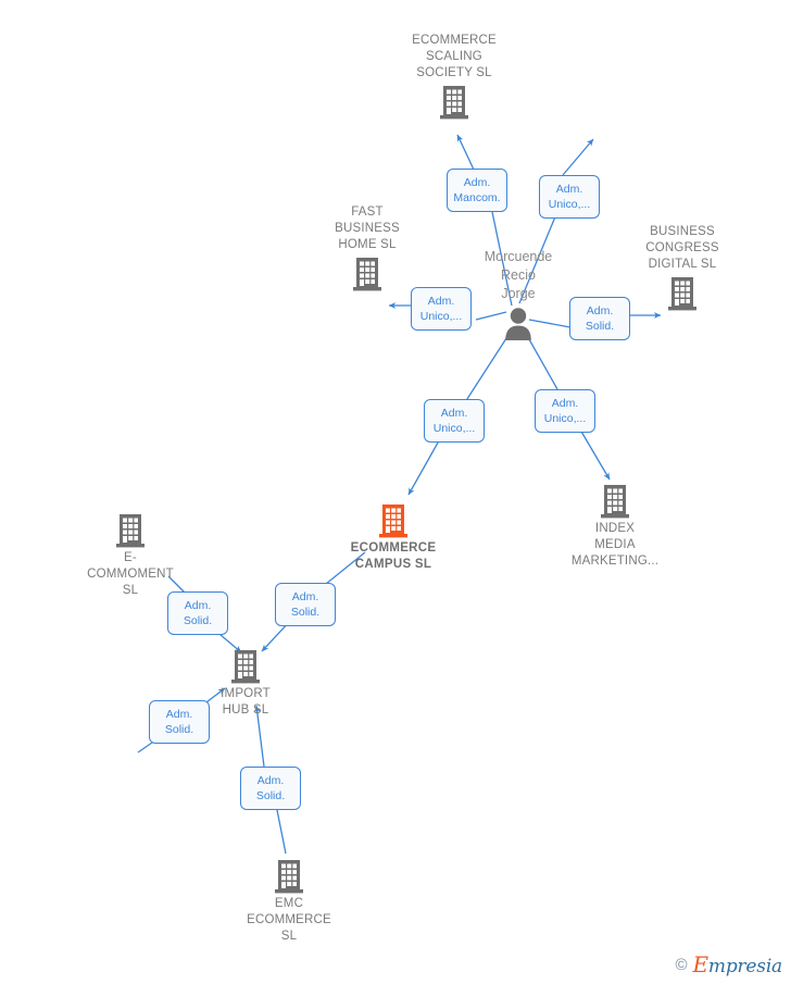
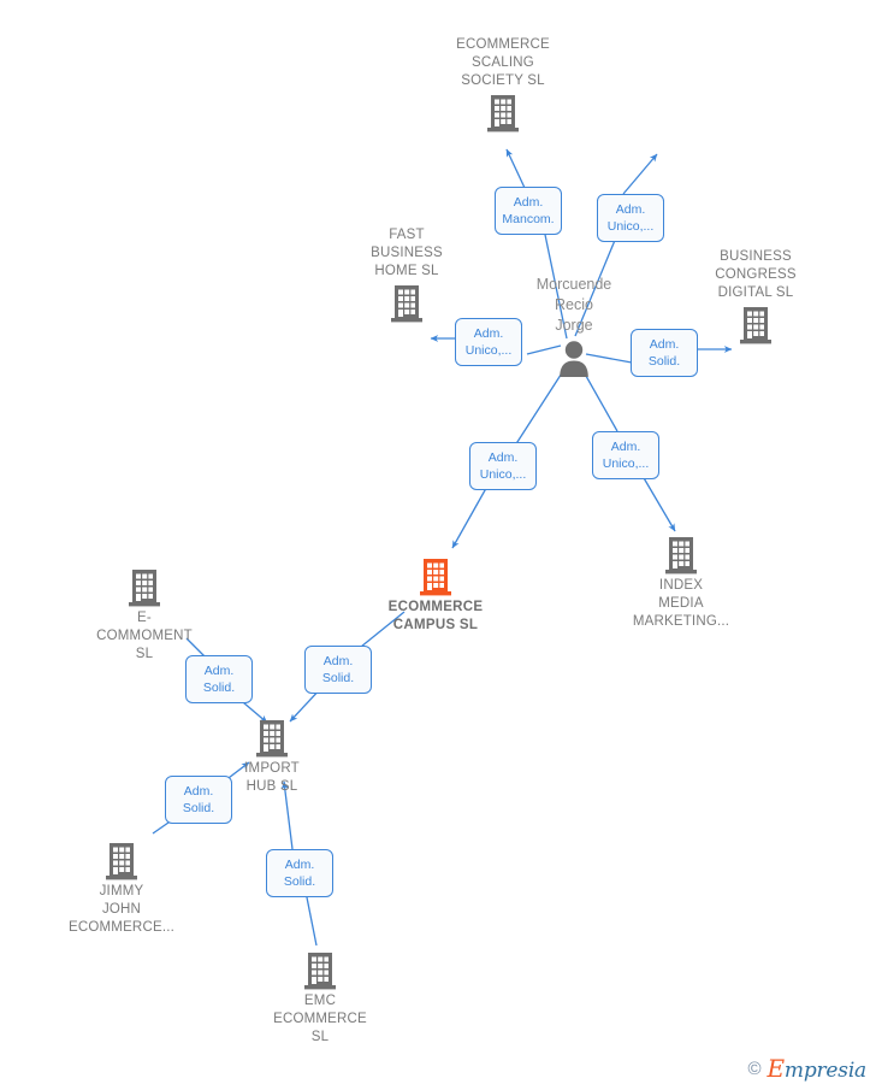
  ECOMMERCE
  SCALING
  SOCIETY SL
  FAST
  BUSINESS
  HOME SL
  BUSINESS
  CONGRESS
  DIGITAL SL
  INDEX
  MEDIA
  MARKETING...
  ECOMMERCE
  CAMPUS SL
  E-
  COMMOMENT
  SL
  IMPORT
  HUB SL
+ JIMMY
+ JOHN
+ ECOMMERCE...
  EMC
  ECOMMERCE
  SL
  Morcuende
  Recio
  Jorge
  Adm.
  Mancom.
  Adm.
  Unico,...
  Adm.
  Unico,...
  Adm.
  Solid.
  Adm.
  Unico,...
  Adm.
  Unico,...
  Adm.
  Solid.
  Adm.
  Solid.
  Adm.
  Solid.
  Adm.
  Solid.
  ©
  Empresia
